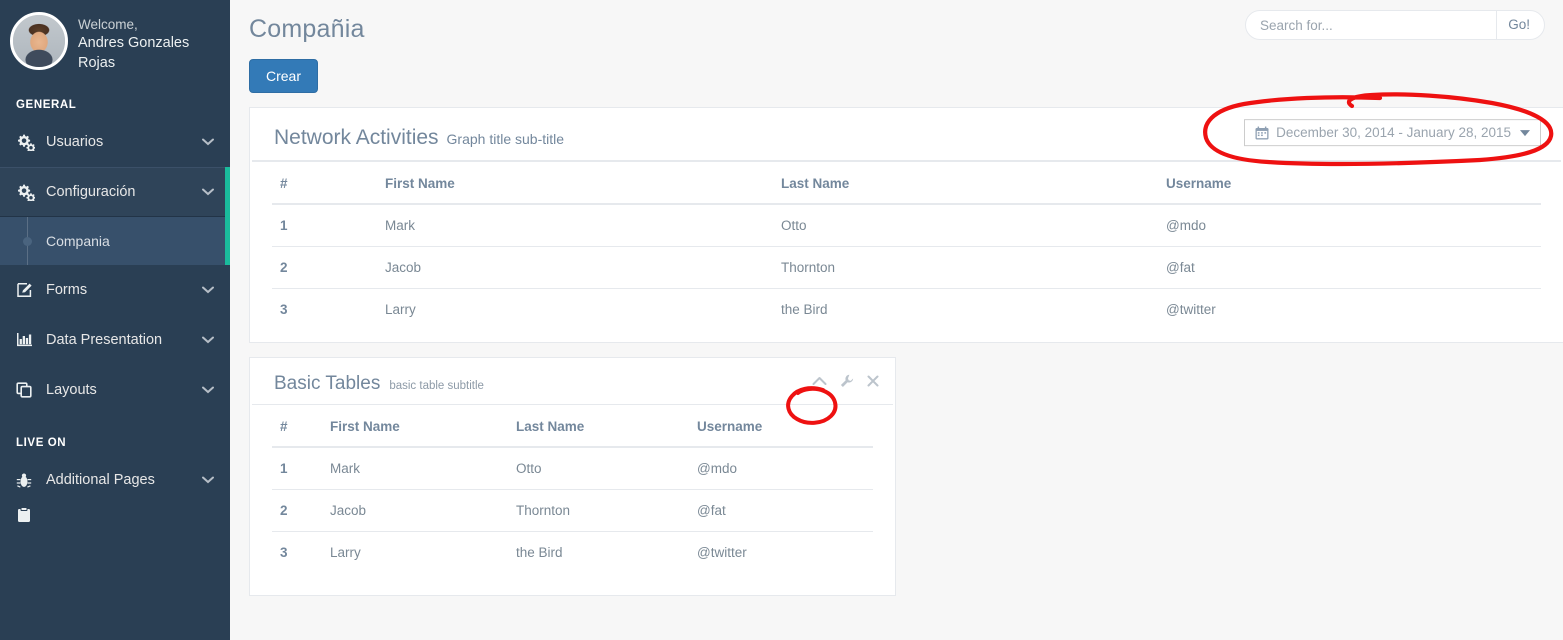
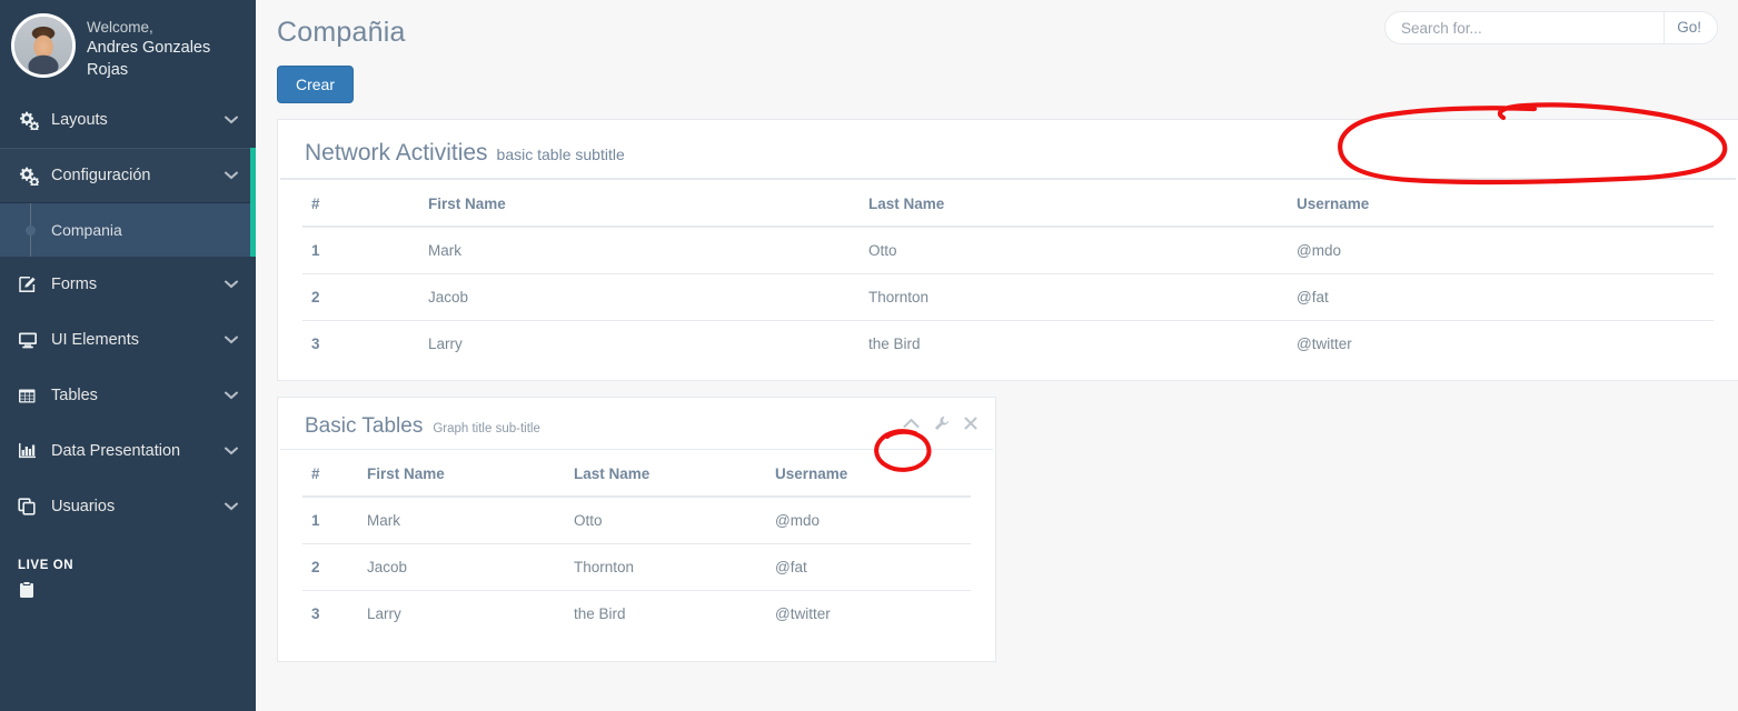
  Welcome,
  Andres Gonzales Rojas
- GENERAL
- Usuarios
+ Layouts
  Configuración
  Compania
  Forms
+ UI Elements
+ Tables
  Data Presentation
- Layouts
+ Usuarios
  LIVE ON
- Additional Pages
  Compañia
  Search for...
  Go!
  Crear
  Network Activities
- Graph title sub-title
+ basic table subtitle
- December 30, 2014 - January 28, 2015
  #	First Name	Last Name	Username
  1	Mark	Otto	@mdo
  2	Jacob	Thornton	@fat
  3	Larry	the Bird	@twitter
  Basic Tables
- basic table subtitle
+ Graph title sub-title
  #	First Name	Last Name	Username
  1	Mark	Otto	@mdo
  2	Jacob	Thornton	@fat
  3	Larry	the Bird	@twitter
